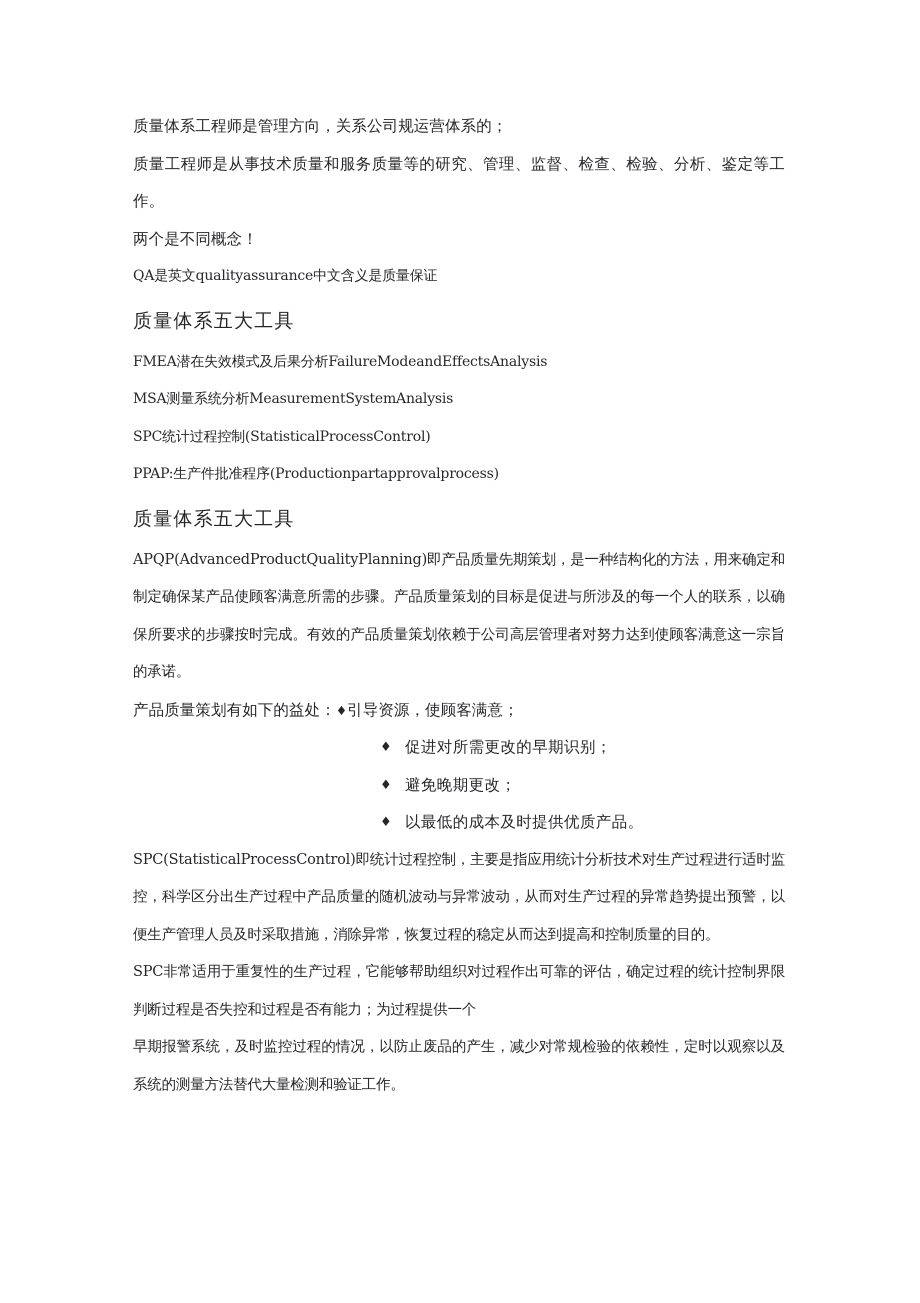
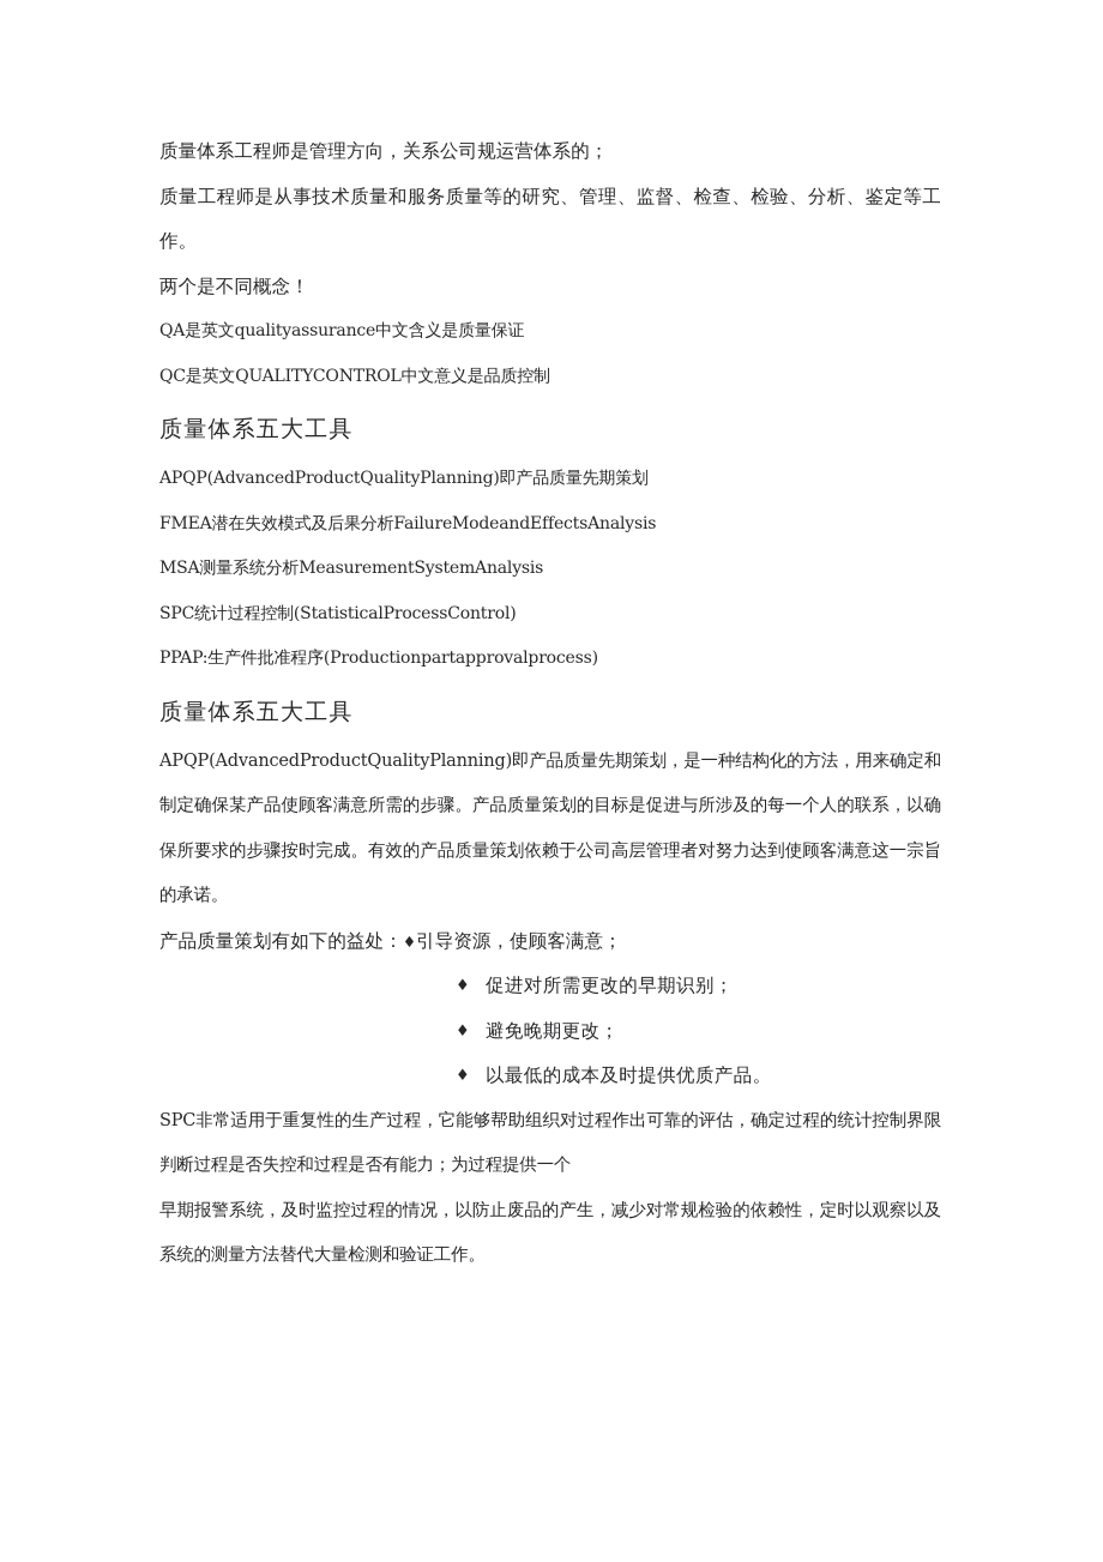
  质量体系工程师是管理方向，关系公司规运营体系的；
  质量工程师是从事技术质量和服务质量等的研究、管理、监督、检查、检验、分析、鉴定等工作。
  两个是不同概念！
  QA是英文qualityassurance中文含义是质量保证
+ QC是英文QUALITYCONTROL中文意义是品质控制
  质量体系五大工具
+ APQP(AdvancedProductQualityPlanning)即产品质量先期策划
  FMEA潜在失效模式及后果分析FailureModeandEffectsAnalysis
  MSA测量系统分析MeasurementSystemAnalysis
  SPC统计过程控制(StatisticalProcessControl)
  PPAP:生产件批准程序(Productionpartapprovalprocess)
  质量体系五大工具
  APQP(AdvancedProductQualityPlanning)即产品质量先期策划，是一种结构化的方法，用来确定和制定确保某产品使顾客满意所需的步骤。产品质量策划的目标是促进与所涉及的每一个人的联系，以确保所要求的步骤按时完成。有效的产品质量策划依赖于公司高层管理者对努力达到使顾客满意这一宗旨的承诺。
  产品质量策划有如下的益处：♦引导资源，使顾客满意；
  ♦
  促进对所需更改的早期识别；
  ♦
  避免晚期更改；
  ♦
  以最低的成本及时提供优质产品。
- SPC(StatisticalProcessControl)即统计过程控制，主要是指应用统计分析技术对生产过程进行适时监控，科学区分出生产过程中产品质量的随机波动与异常波动，从而对生产过程的异常趋势提出预警，以便生产管理人员及时采取措施，消除异常，恢复过程的稳定从而达到提高和控制质量的目的。
  SPC非常适用于重复性的生产过程，它能够帮助组织对过程作出可靠的评估，确定过程的统计控制界限判断过程是否失控和过程是否有能力；为过程提供一个
  早期报警系统，及时监控过程的情况，以防止废品的产生，减少对常规检验的依赖性，定时以观察以及系统的测量方法替代大量检测和验证工作。
